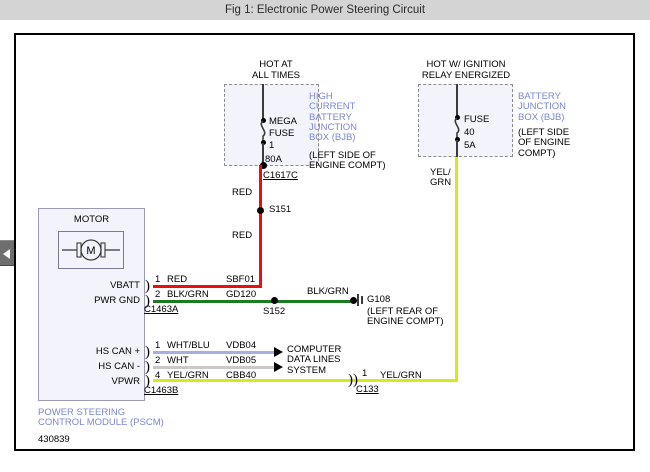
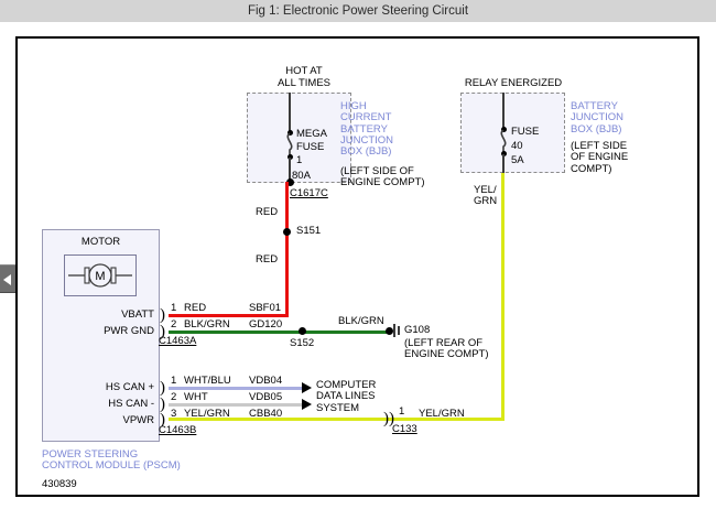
  Fig 1: Electronic Power Steering Circuit
  HOT AT
  ALL TIMES
  MEGA
  FUSE
  1
  80A
  C1617C
  HIGH
  CURRENT
  BATTERY
  JUNCTION
  BOX (BJB)
  (LEFT SIDE OF
  ENGINE COMPT)
- HOT W/ IGNITION
  RELAY ENERGIZED
  FUSE
  40
  5A
  BATTERY
  JUNCTION
  BOX (BJB)
  (LEFT SIDE
  OF ENGINE
  COMPT)
  YEL/
  GRN
  RED
  S151
  RED
  S152
  BLK/GRN
  G108
  (LEFT REAR OF
  ENGINE COMPT)
  COMPUTER
  DATA LINES
  SYSTEM
  )
  )
  1
  YEL/GRN
  C133
  MOTOR
  M
  VBATT
  PWR GND
  HS CAN +
  HS CAN -
  VPWR
  POWER STEERING
  CONTROL MODULE (PSCM)
  )
  )
  1
  2
  RED
  BLK/GRN
  SBF01
  GD120
  C1463A
  )
  )
  )
  1
  2
- 4
+ 3
  WHT/BLU
  WHT
  YEL/GRN
  VDB04
  VDB05
  CBB40
  C1463B
  430839
